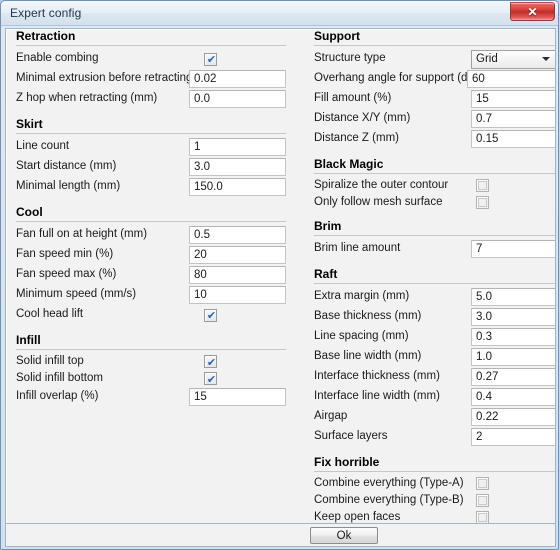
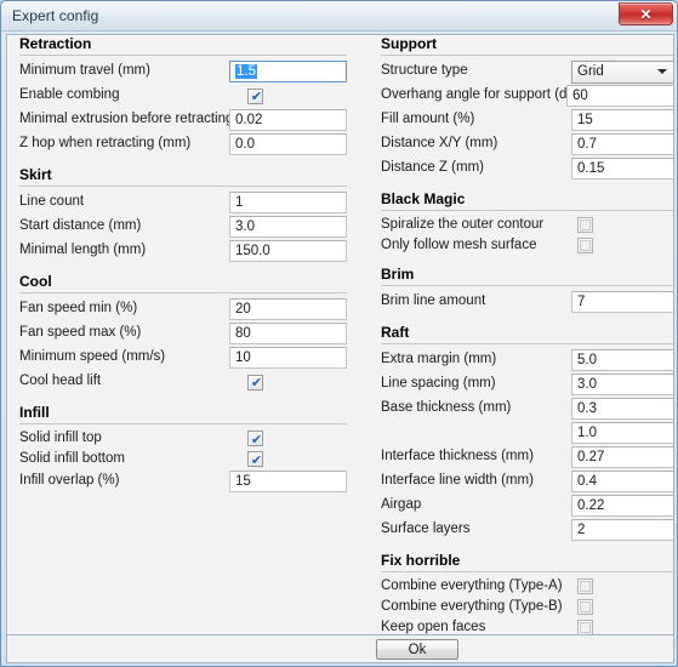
  Expert config
  ✕
  Retraction
+ Minimum travel (mm)
+ 1.5
  Enable combing
  ✔
  Minimal extrusion before retractin
  0.02
  Z hop when retracting (mm)
  0.0
  Skirt
  Line count
  1
  Start distance (mm)
  3.0
  Minimal length (mm)
  150.0
  Cool
- Fan full on at height (mm)
- 0.5
  Fan speed min (%)
  20
  Fan speed max (%)
  80
  Minimum speed (mm/s)
  10
  Cool head lift
  ✔
  Infill
  Solid infill top
  ✔
  Solid infill bottom
  ✔
  Infill overlap (%)
  15
  Support
  Structure type
  Grid
  Overhang angle for support (d
  60
  Fill amount (%)
  15
  Distance X/Y (mm)
  0.7
  Distance Z (mm)
  0.15
  Black Magic
  Spiralize the outer contour
  Only follow mesh surface
  Brim
  Brim line amount
  7
  Raft
  Extra margin (mm)
  5.0
- Base thickness (mm)
+ Line spacing (mm)
  3.0
- Line spacing (mm)
+ Base thickness (mm)
  0.3
- Base line width (mm)
  1.0
  Interface thickness (mm)
  0.27
  Interface line width (mm)
  0.4
  Airgap
  0.22
  Surface layers
  2
  Fix horrible
  Combine everything (Type-A)
  Combine everything (Type-B)
  Keep open faces
  Ok
